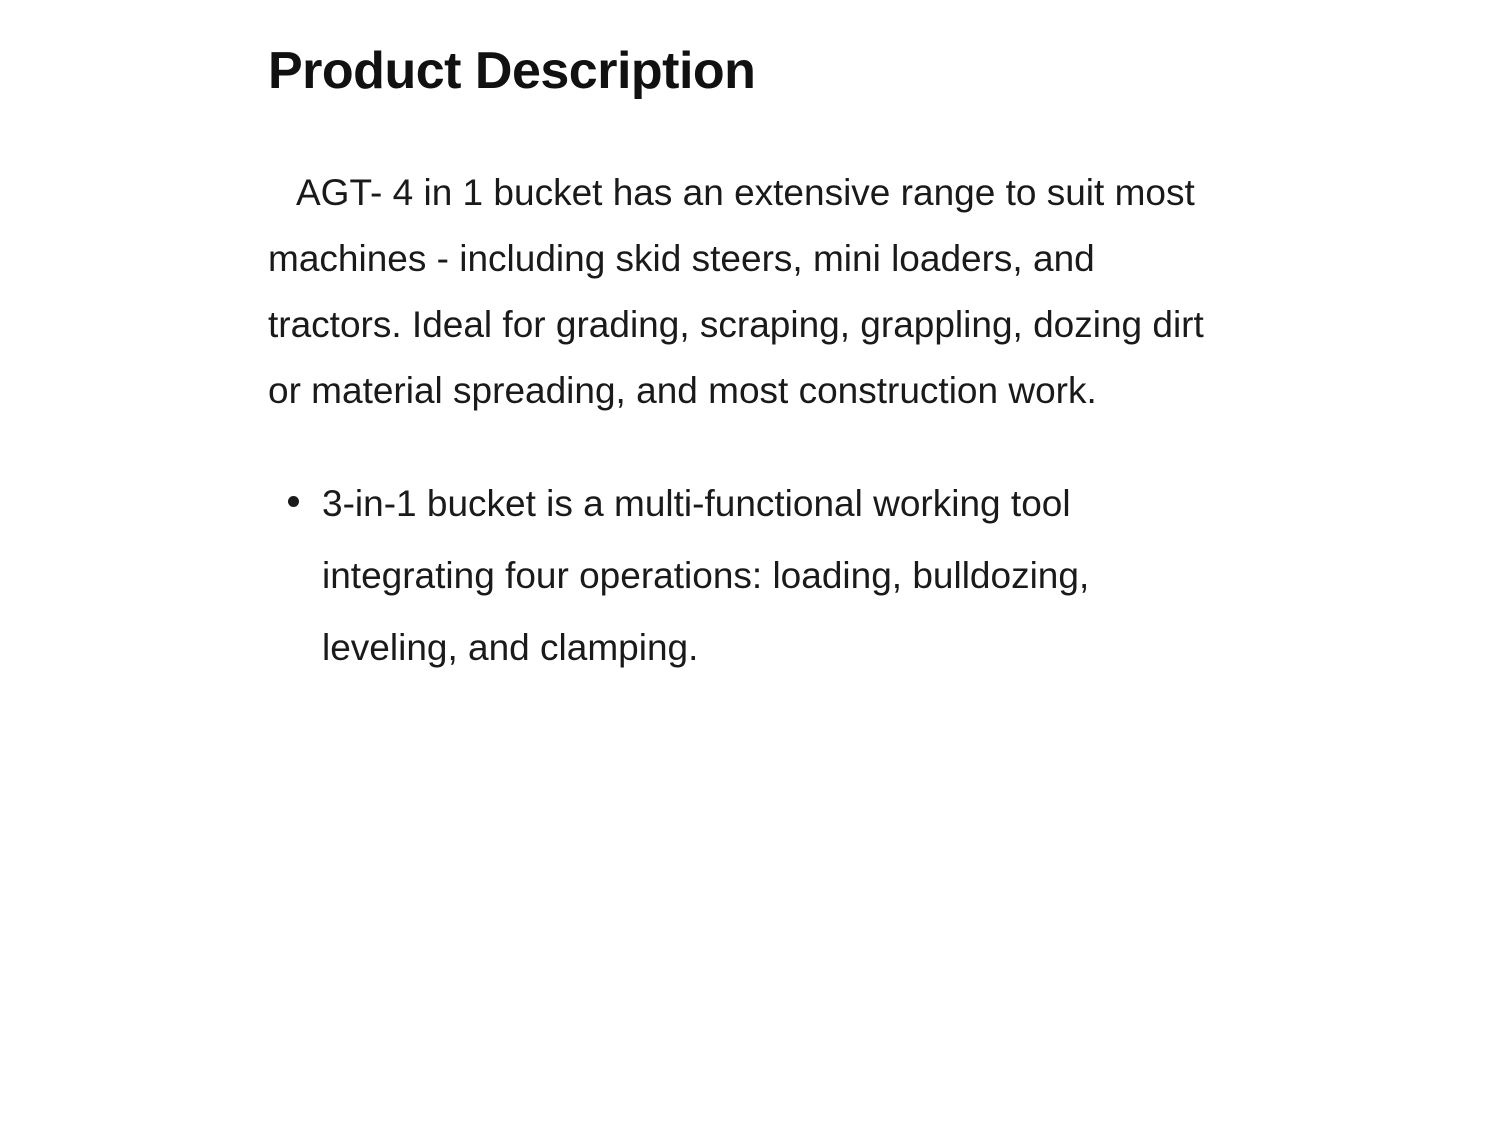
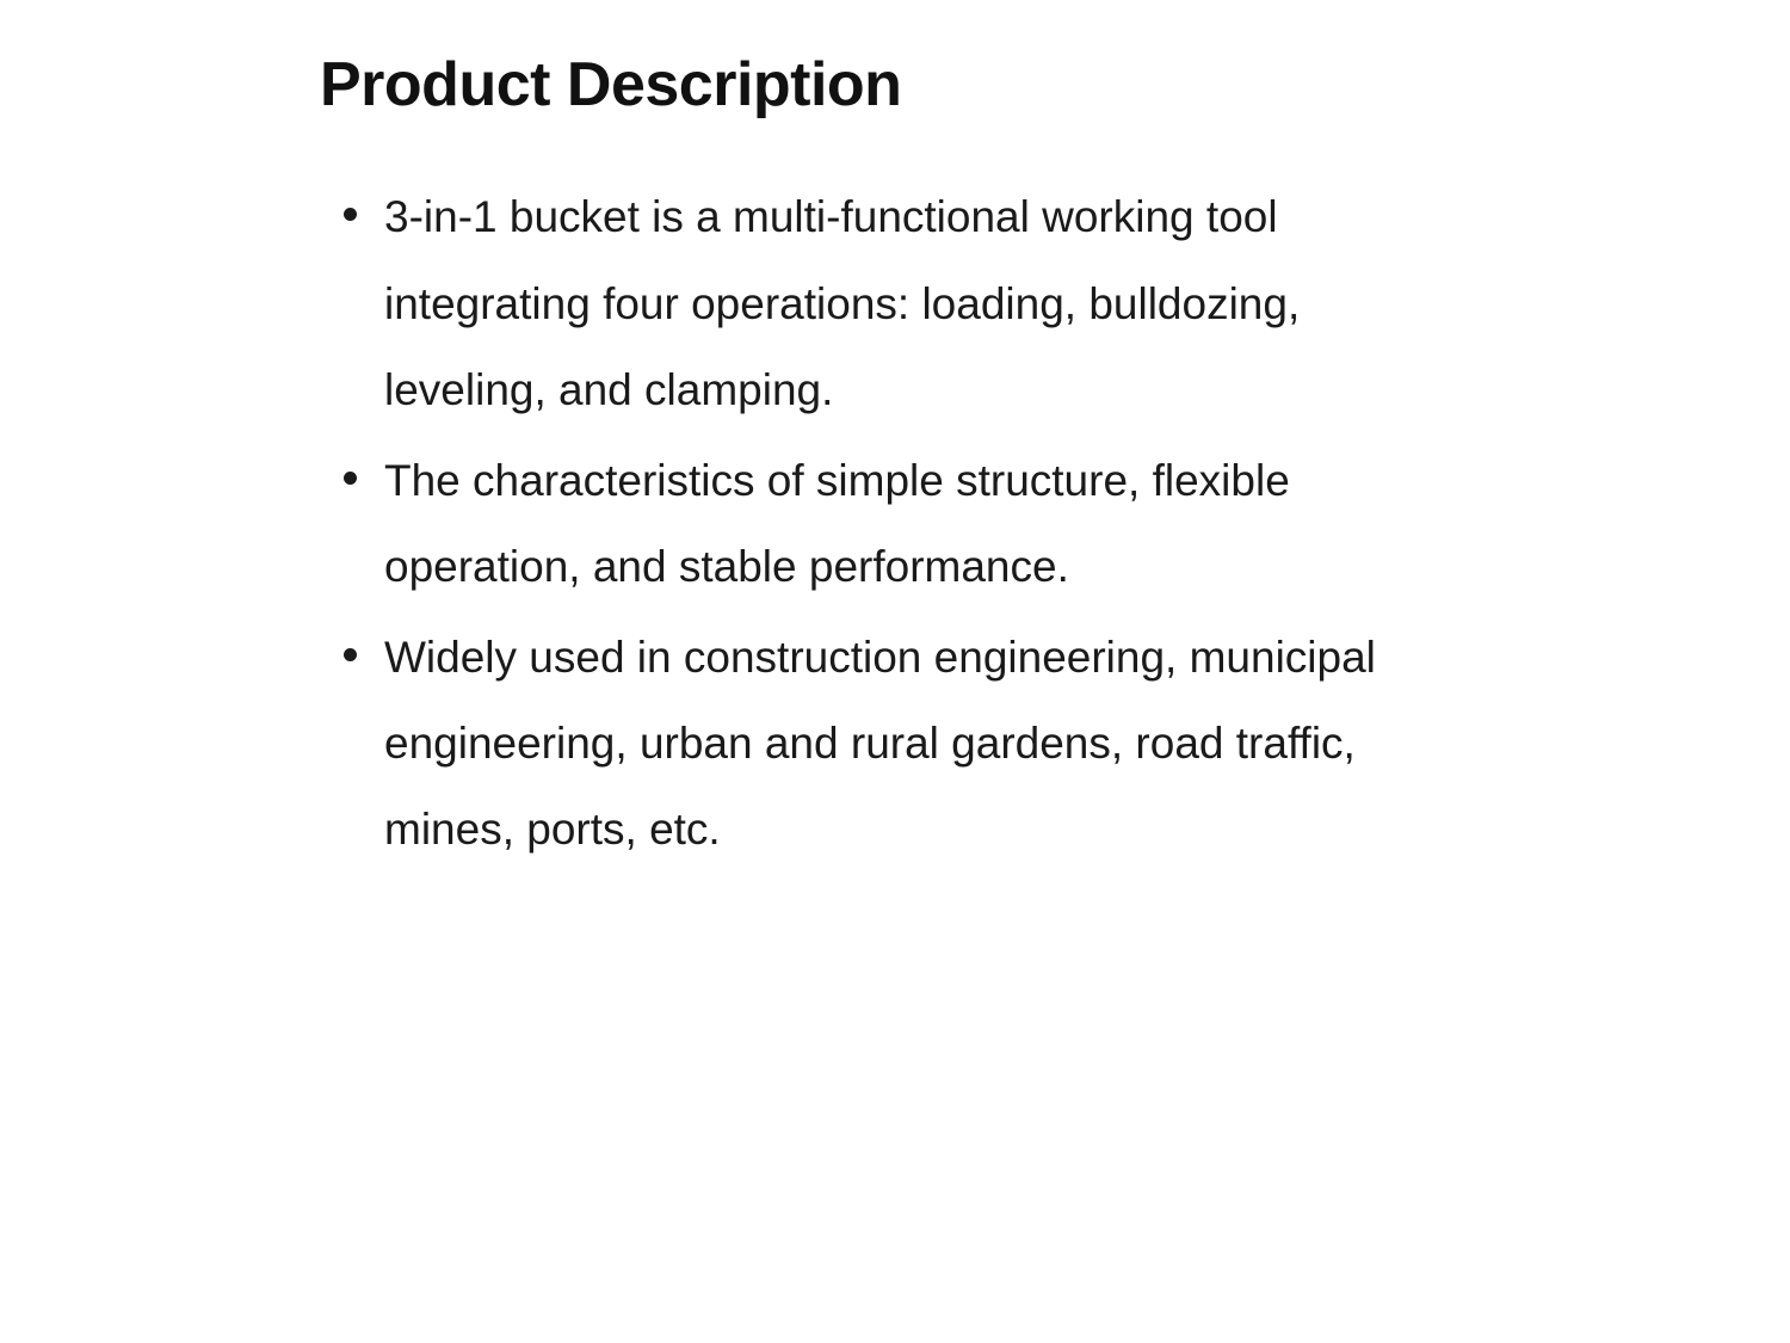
  Product Description
- AGT- 4 in 1 bucket has an extensive range to suit most machines - including skid steers, mini loaders, and tractors. Ideal for grading, scraping, grappling, dozing dirt or material spreading, and most construction work.
  3-in-1 bucket is a multi-functional working tool integrating four operations: loading, bulldozing, leveling, and clamping.
+ The characteristics of simple structure, flexible operation, and stable performance.
+ Widely used in construction engineering, municipal engineering, urban and rural gardens, road traffic, mines, ports, etc.
